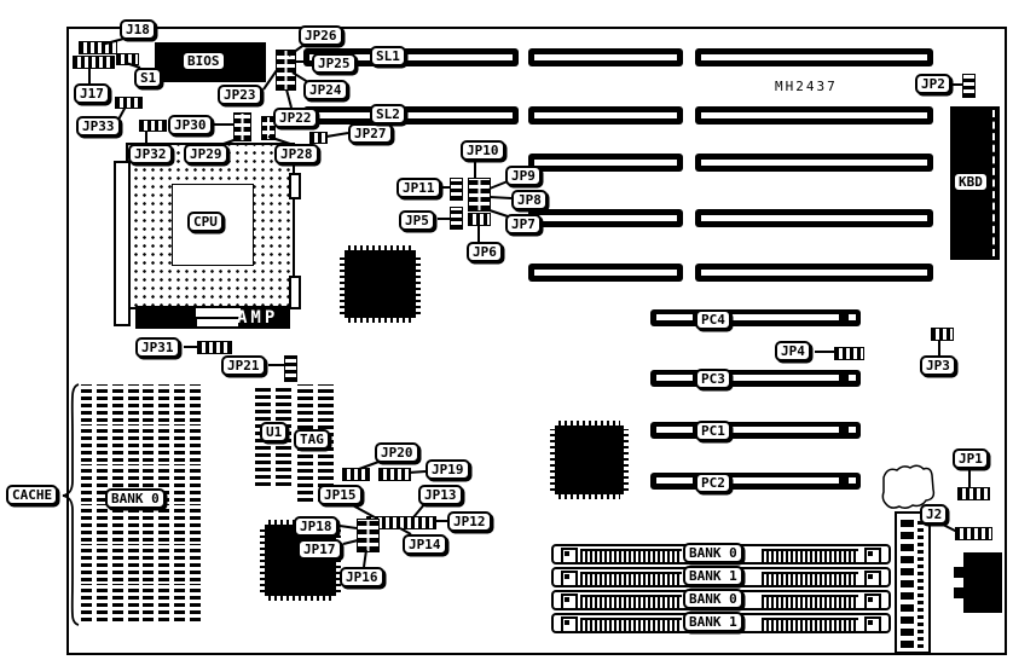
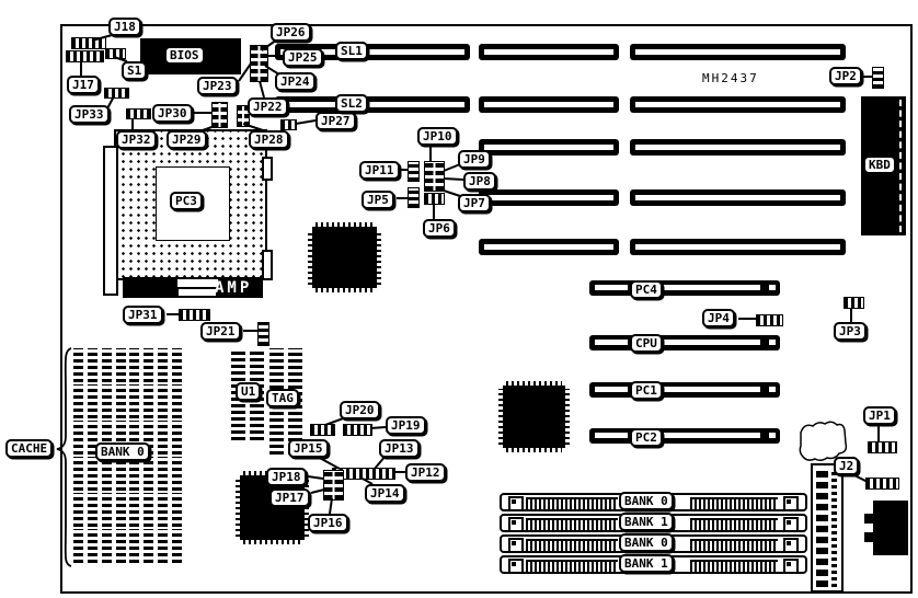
  MH2437
  AMP
  J18
  J17
  S1
  JP33
  JP30
  JP32
  JP29
  JP28
  JP23
  JP26
  JP25
  JP24
  JP22
  JP27
  SL1
  SL2
  JP2
  JP10
  JP11
  JP9
  JP8
  JP5
  JP7
  JP6
  JP31
  JP21
  CACHE
  BANK 0
  U1
  TAG
  JP20
  JP19
  JP15
  JP13
  JP12
  JP18
  JP17
  JP14
  JP16
  PC4
  JP4
- PC3
+ CPU
  JP3
  PC1
  PC2
  JP1
  J2
  BIOS
- CPU
+ PC3
  KBD
  BANK 0
  BANK 1
  BANK 0
  BANK 1
